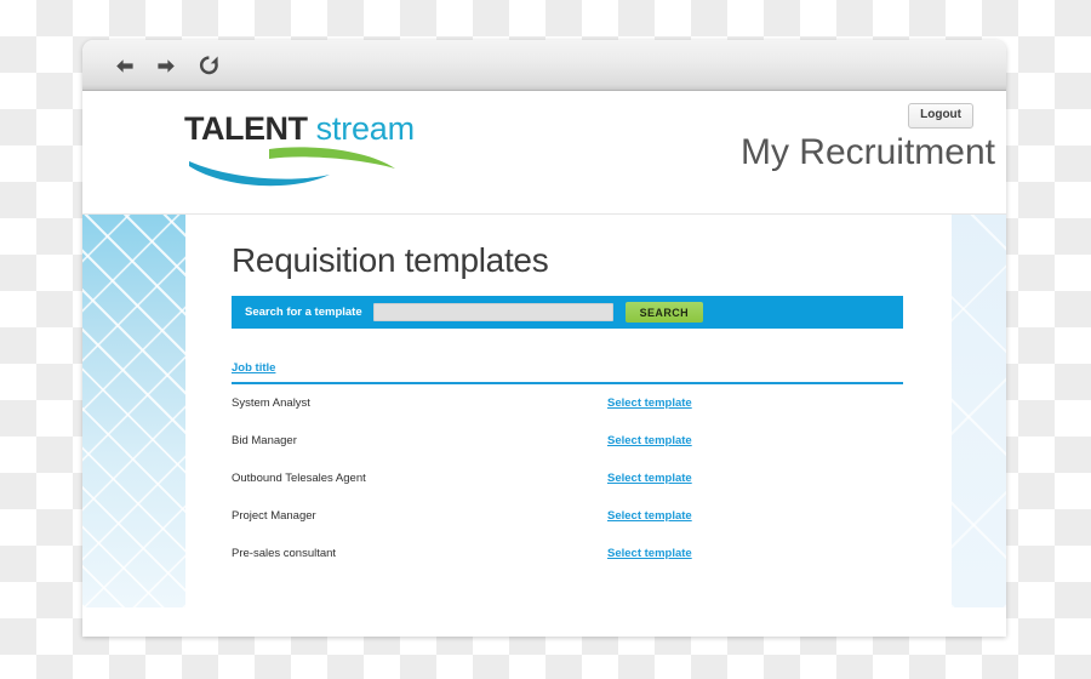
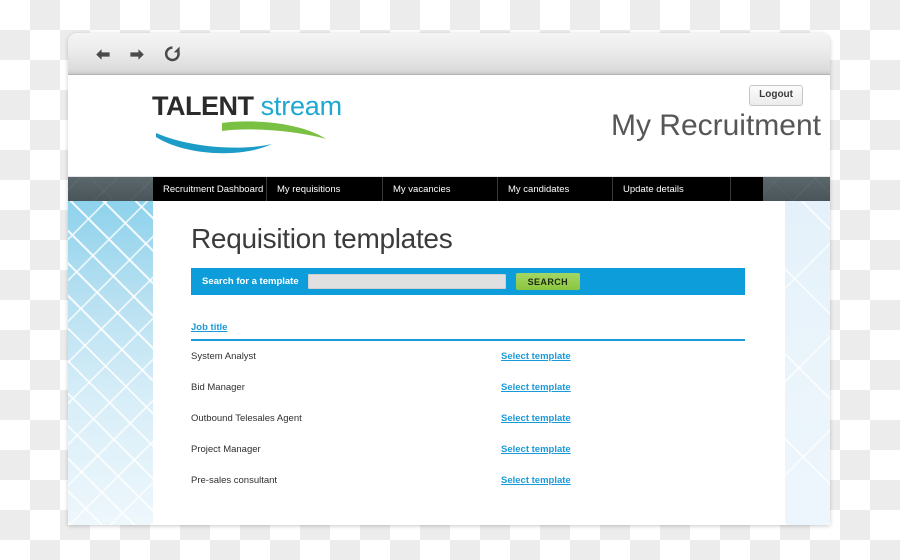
  TALENT stream
  Logout
  My Recruitment
+ Recruitment Dashboard
+ My requisitions
+ My vacancies
+ My candidates
+ Update details
  Requisition templates
  Search for a template
  SEARCH
  Job title
  System Analyst
  Select template
  Bid Manager
  Select template
  Outbound Telesales Agent
  Select template
  Project Manager
  Select template
  Pre-sales consultant
  Select template
